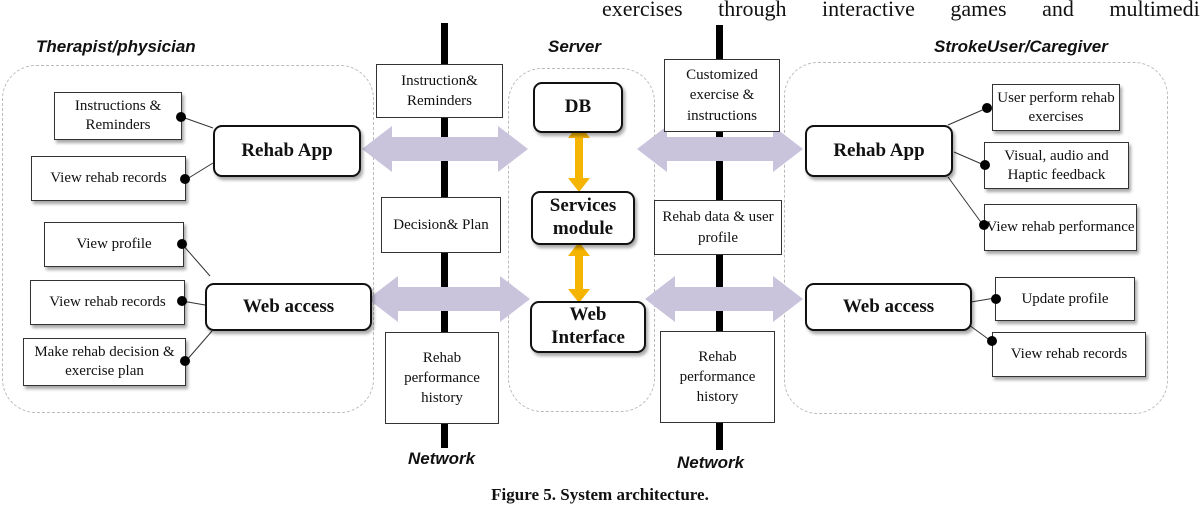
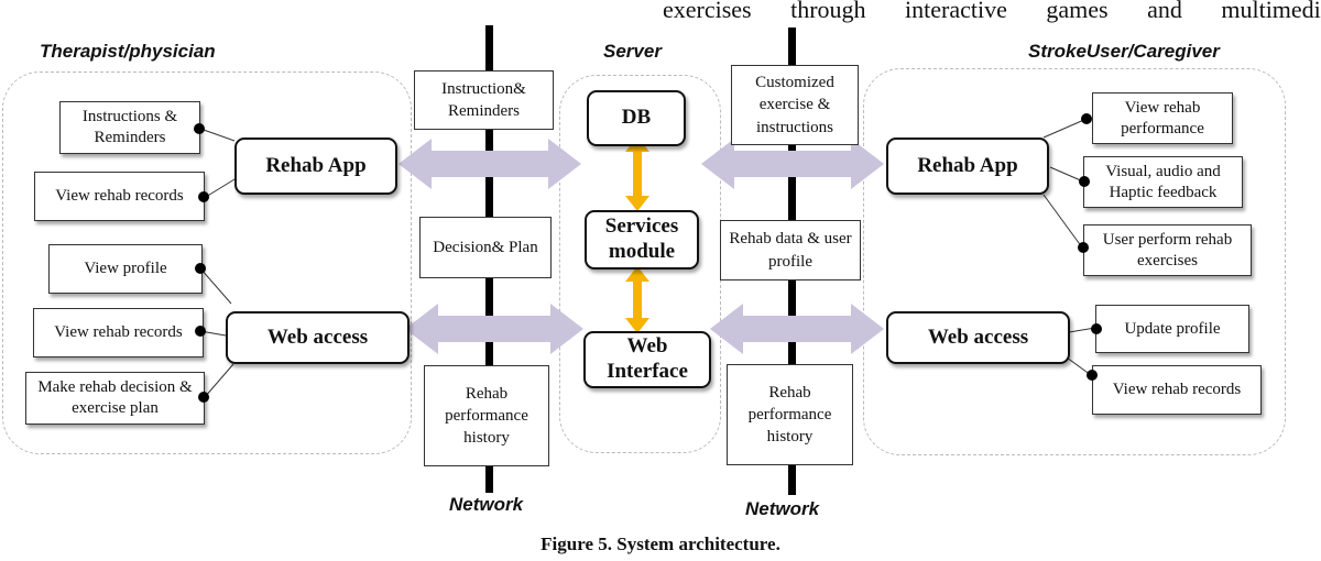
  exercises through interactive games and multimedi
  Therapist/physician
  Server
  StrokeUser/Caregiver
  Instructions & Reminders
  View rehab records
  View profile
  View rehab records
  Make rehab decision & exercise plan
  Rehab App
  Web access
  Instruction& Reminders
  Decision& Plan
  Rehab performance history
  DB
  Services module
  Web Interface
  Customized exercise & instructions
  Rehab data & user profile
  Rehab performance history
  Rehab App
  Web access
- User perform rehab exercises
+ View rehab performance
  Visual, audio and Haptic feedback
- View rehab performance
+ User perform rehab exercises
  Update profile
  View rehab records
  Network
  Network
  Figure 5. System architecture.
